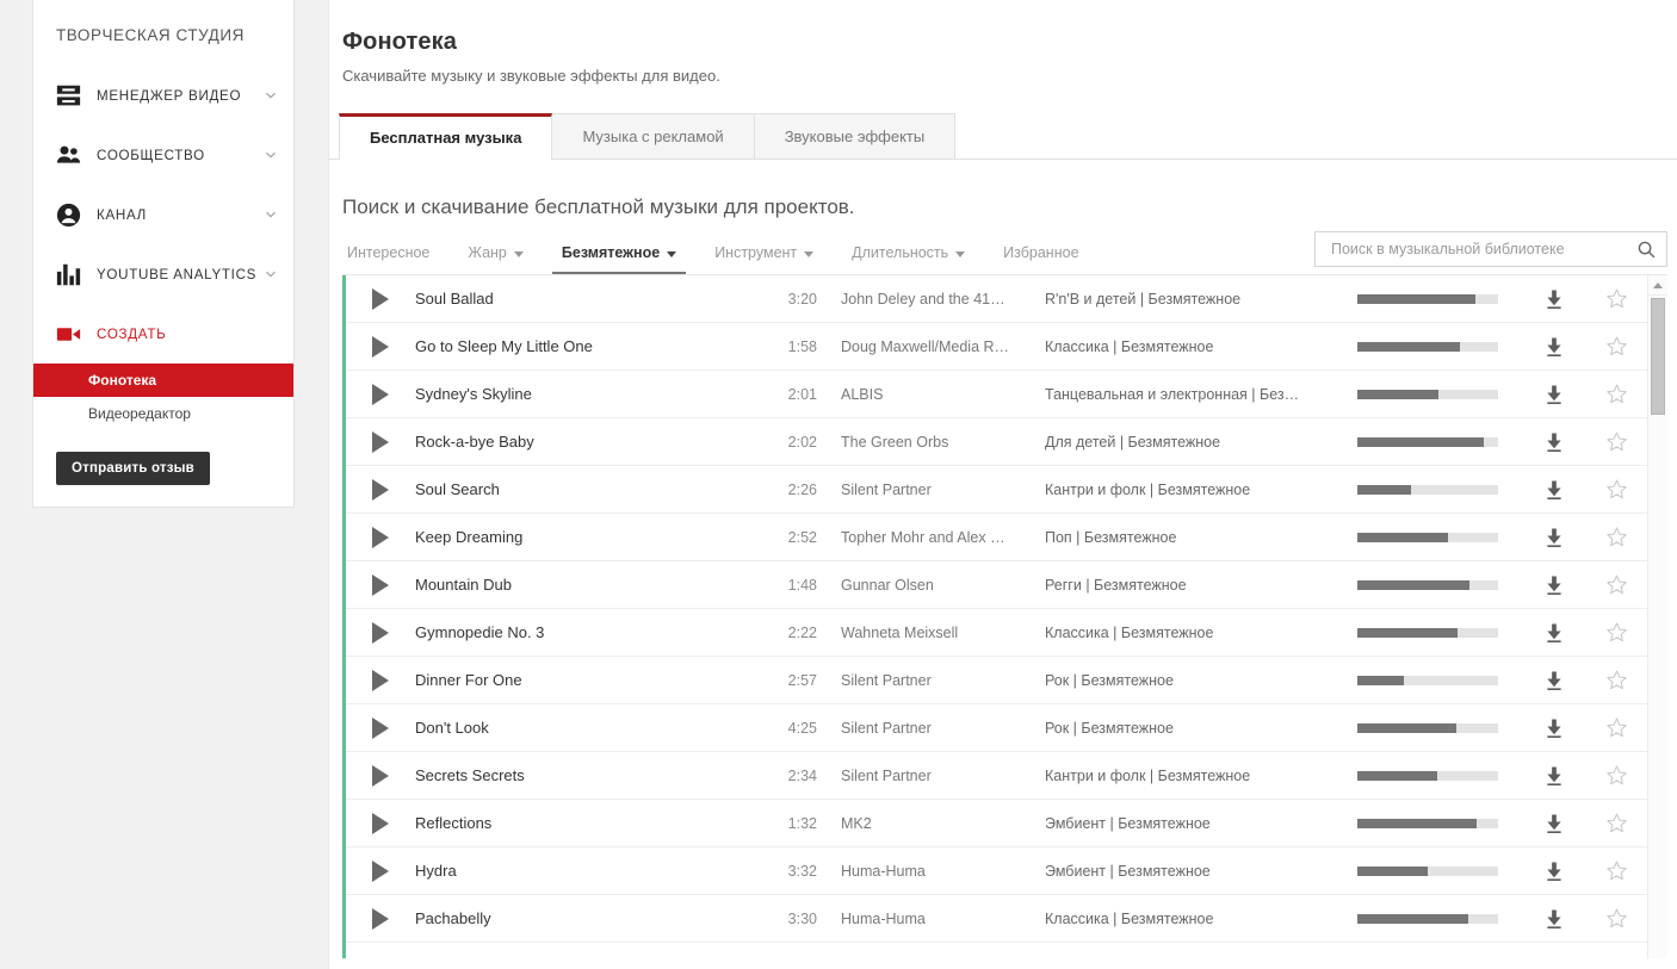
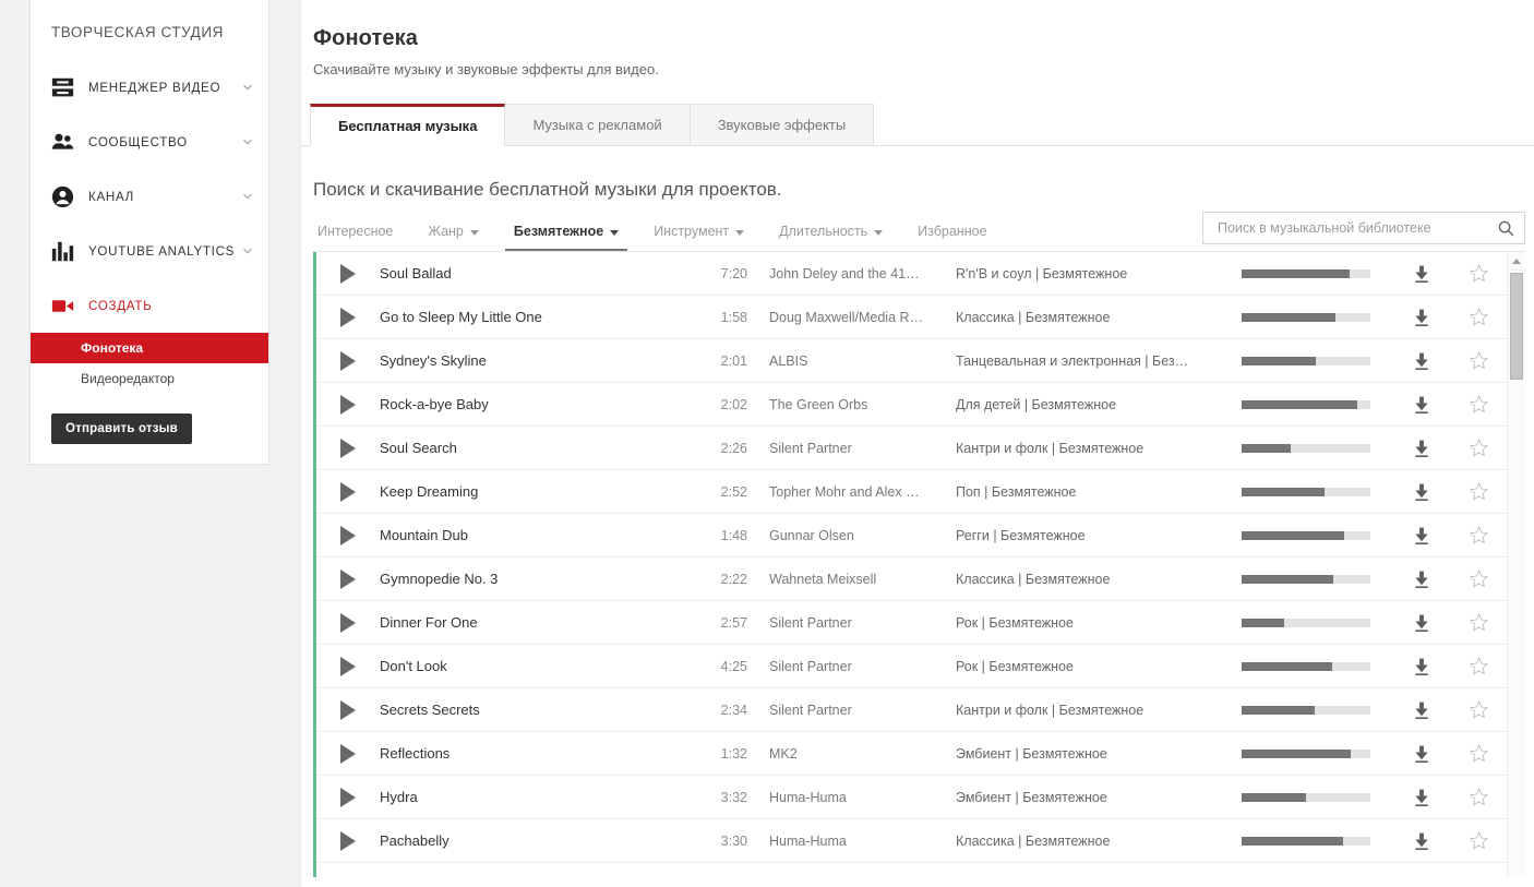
  ТВОРЧЕСКАЯ СТУДИЯ
  МЕНЕДЖЕР ВИДЕО
  СООБЩЕСТВО
  КАНАЛ
  YOUTUBE ANALYTICS
  СОЗДАТЬ
  Фонотека
  Видеоредактор
  Отправить отзыв
  Фонотека
  Скачивайте музыку и звуковые эффекты для видео.
  Бесплатная музыка
  Музыка с рекламой
  Звуковые эффекты
  Поиск и скачивание бесплатной музыки для проектов.
  Интересное
  Жанр
  Безмятежное
  Инструмент
  Длительность
  Избранное
  Поиск в музыкальной библиотеке
  Soul Ballad
- 3:20
+ 7:20
  John Deley and the 41…
- R'n'B и детей | Безмятежное
+ R'n'B и соул | Безмятежное
  Go to Sleep My Little One
  1:58
  Doug Maxwell/Media R…
  Классика | Безмятежное
  Sydney's Skyline
  2:01
  ALBIS
  Танцевальная и электронная | Без…
  Rock-a-bye Baby
  2:02
  The Green Orbs
  Для детей | Безмятежное
  Soul Search
  2:26
  Silent Partner
  Кантри и фолк | Безмятежное
  Keep Dreaming
  2:52
  Topher Mohr and Alex …
  Поп | Безмятежное
  Mountain Dub
  1:48
  Gunnar Olsen
  Регги | Безмятежное
  Gymnopedie No. 3
  2:22
  Wahneta Meixsell
  Классика | Безмятежное
  Dinner For One
  2:57
  Silent Partner
  Рок | Безмятежное
  Don't Look
  4:25
  Silent Partner
  Рок | Безмятежное
  Secrets Secrets
  2:34
  Silent Partner
  Кантри и фолк | Безмятежное
  Reflections
  1:32
  MK2
  Эмбиент | Безмятежное
  Hydra
  3:32
  Huma-Huma
  Эмбиент | Безмятежное
  Pachabelly
  3:30
  Huma-Huma
  Классика | Безмятежное
